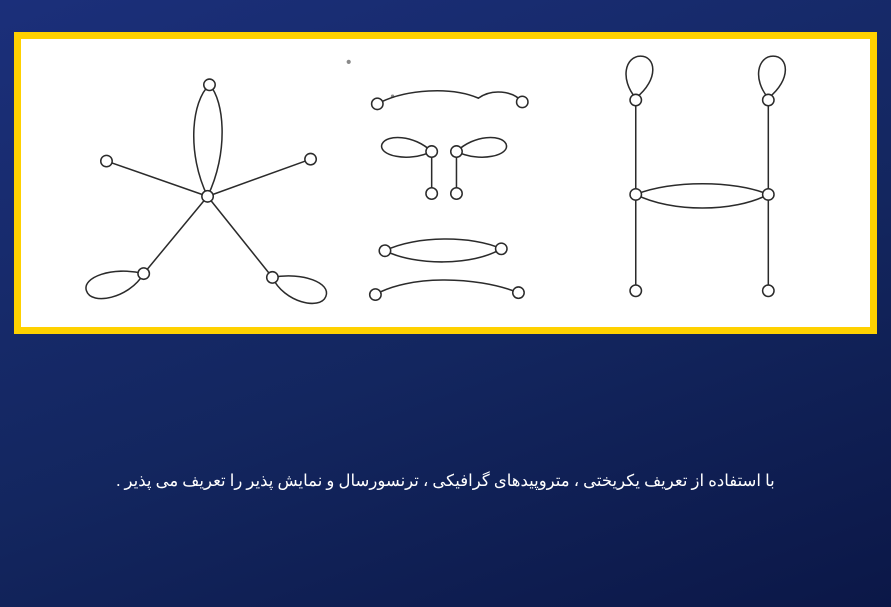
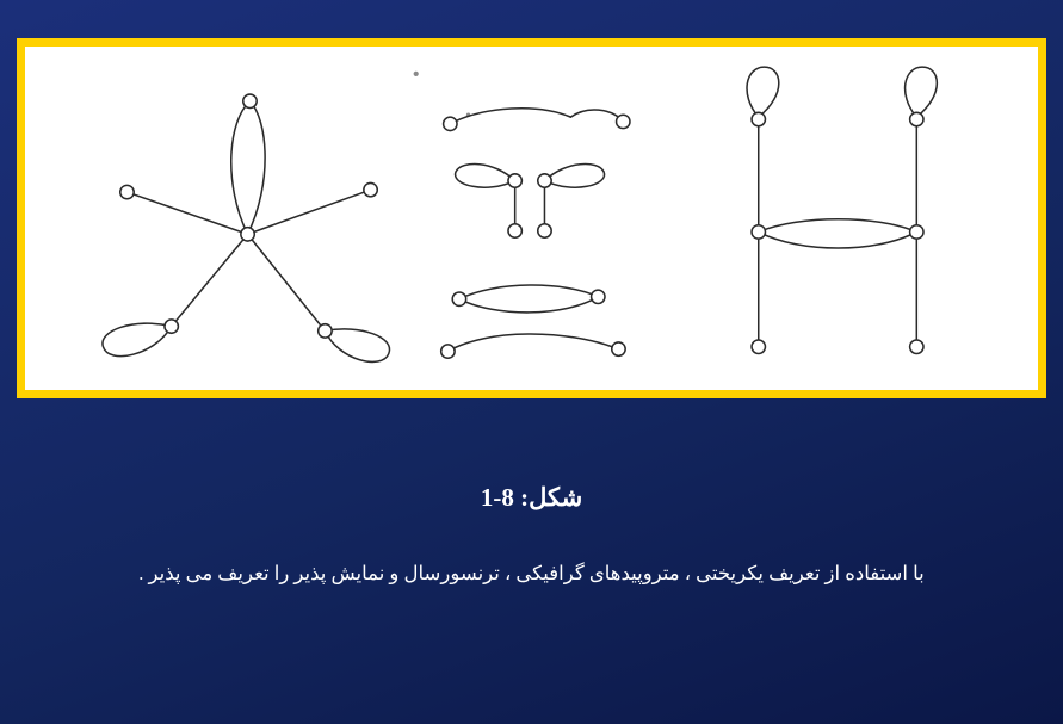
+ شکل: 8-1
  با استفاده از تعریف یکریختی ، متروپیدهای گرافیکی ، ترنسورسال و نمایش پذیر را تعریف می پذیر .
